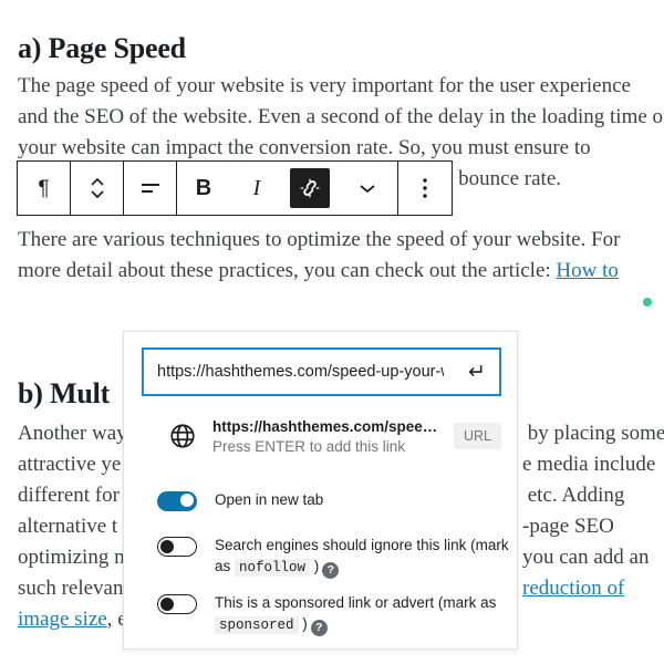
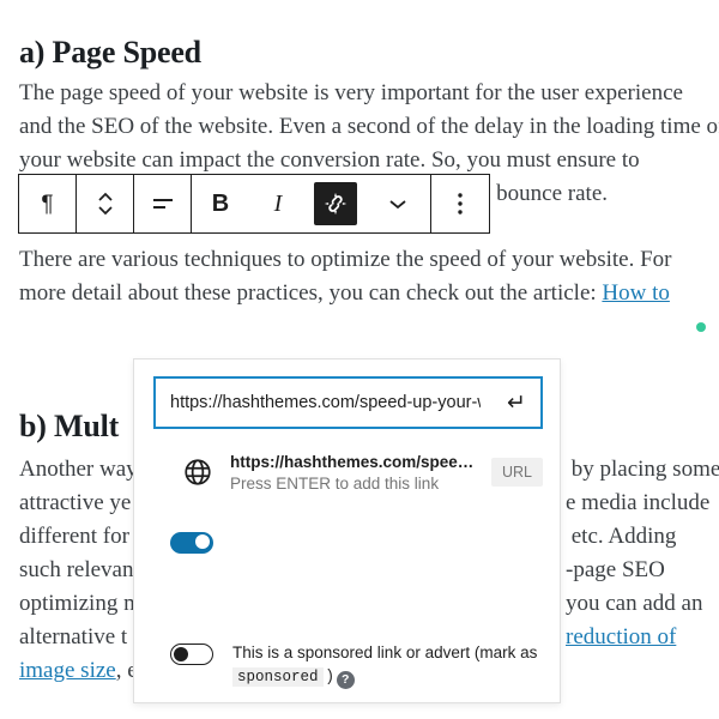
  a) Page Speed
  The page speed of your website is very important for the user experience
  and the SEO of the website. Even a second of the delay in the loading time o
  your website can impact the conversion rate. So, you must ensure to
  bounce rate.
  There are various techniques to optimize the speed of your website. For
  more detail about these practices, you can check out the article: How to
  b) Mult
  Another way by placing some
  attractive ye e media include
  different for etc. Adding
- alternative t -page SEO
+ such relevan -page SEO
  optimizing n you can add an
- such relevan reduction of
+ alternative t reduction of
  image size,
  ¶
  B
  I
  https://hashthemes.com/speed-up-your-
  ↵
  https://hashthemes.com/spee…
  Press ENTER to add this link
  URL
- Open in new tab
- Search engines should ignore this link (mark as nofollow ) ?
  This is a sponsored link or advert (mark as sponsored ) ?
